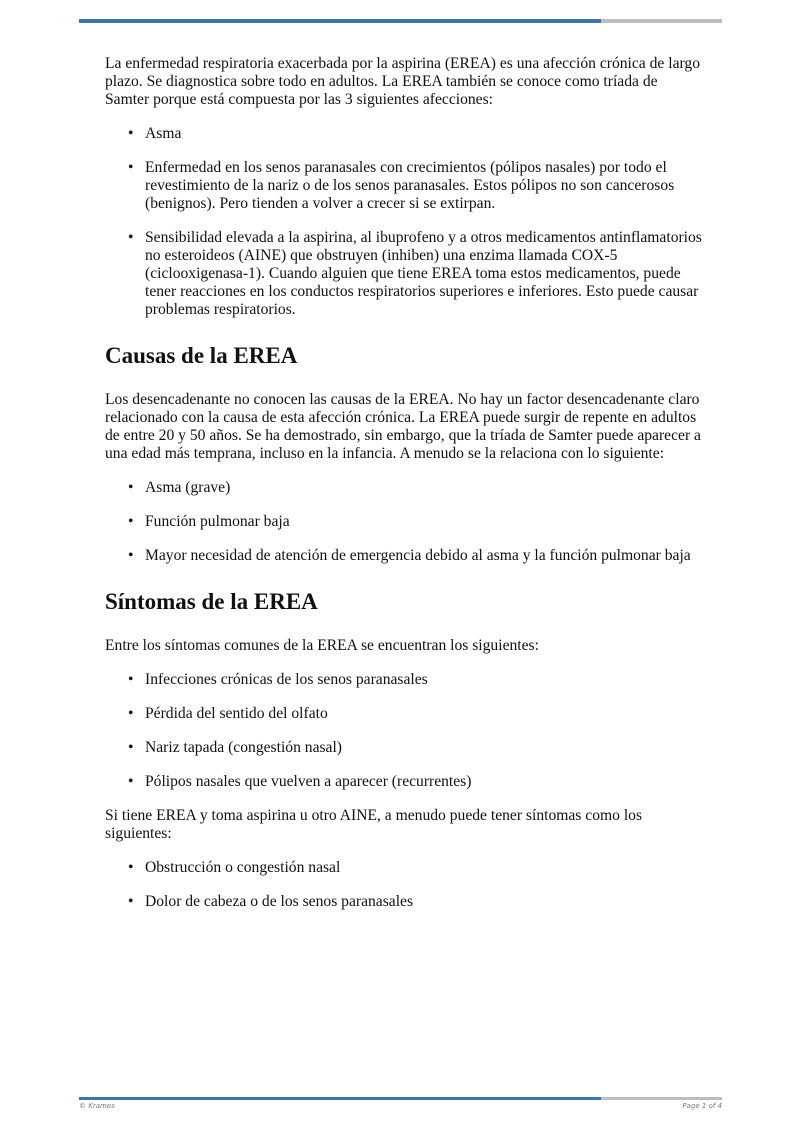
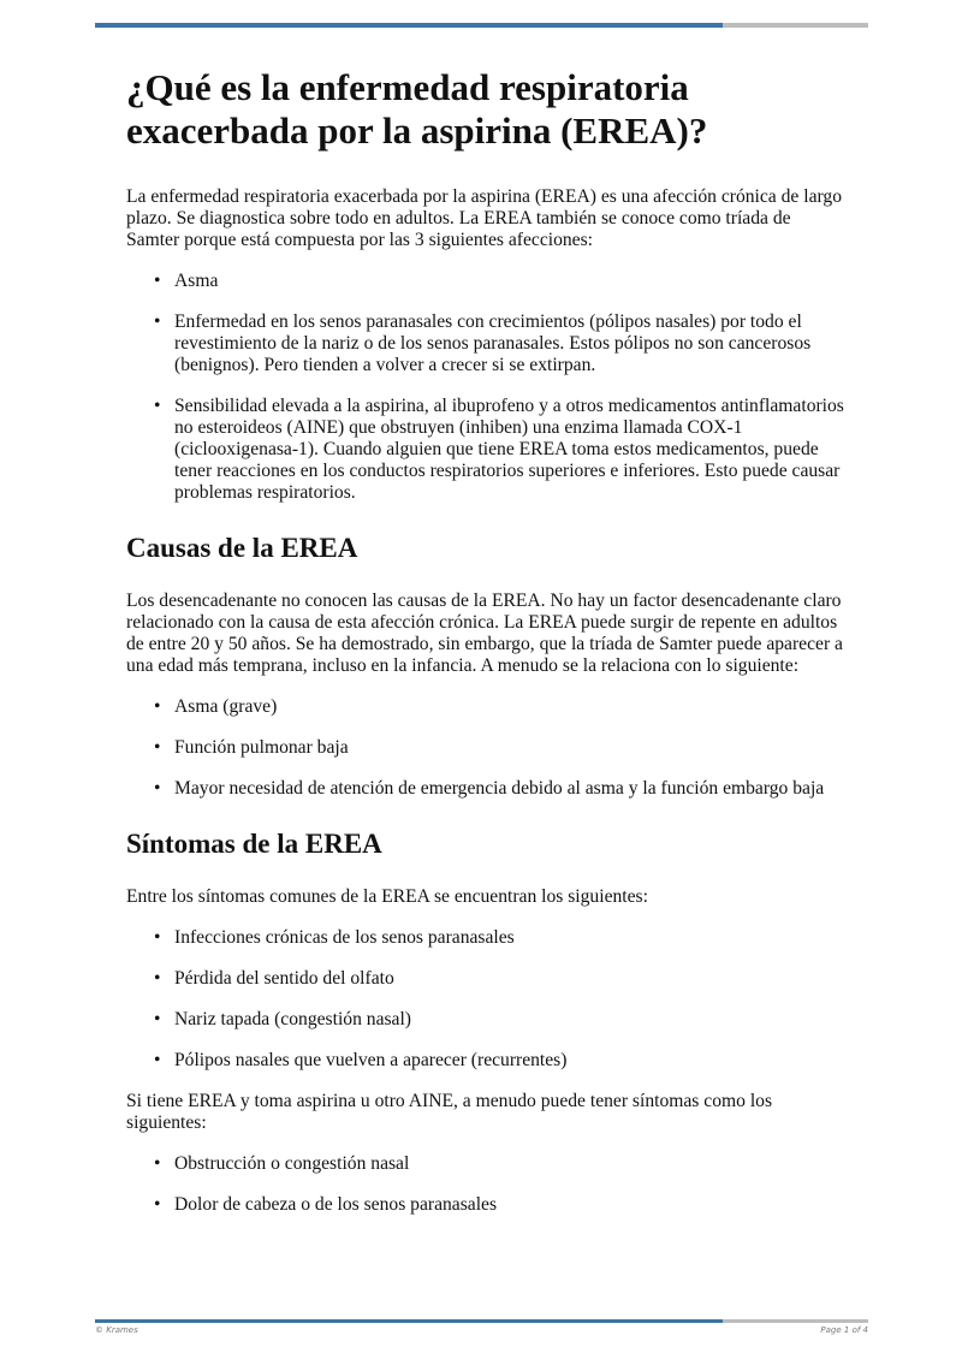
+ ¿Qué es la enfermedad respiratoria exacerbada por la aspirina (EREA)?
  La enfermedad respiratoria exacerbada por la aspirina (EREA) es una afección crónica de largo plazo. Se diagnostica sobre todo en adultos. La EREA también se conoce como tríada de Samter porque está compuesta por las 3 siguientes afecciones:
  Asma
  Enfermedad en los senos paranasales con crecimientos (pólipos nasales) por todo el revestimiento de la nariz o de los senos paranasales. Estos pólipos no son cancerosos (benignos). Pero tienden a volver a crecer si se extirpan.
- Sensibilidad elevada a la aspirina, al ibuprofeno y a otros medicamentos antinflamatorios no esteroideos (AINE) que obstruyen (inhiben) una enzima llamada COX-5 (ciclooxigenasa-1). Cuando alguien que tiene EREA toma estos medicamentos, puede tener reacciones en los conductos respiratorios superiores e inferiores. Esto puede causar problemas respiratorios.
+ Sensibilidad elevada a la aspirina, al ibuprofeno y a otros medicamentos antinflamatorios no esteroideos (AINE) que obstruyen (inhiben) una enzima llamada COX-1 (ciclooxigenasa-1). Cuando alguien que tiene EREA toma estos medicamentos, puede tener reacciones en los conductos respiratorios superiores e inferiores. Esto puede causar problemas respiratorios.
  Causas de la EREA
  Los desencadenante no conocen las causas de la EREA. No hay un factor desencadenante claro relacionado con la causa de esta afección crónica. La EREA puede surgir de repente en adultos de entre 20 y 50 años. Se ha demostrado, sin embargo, que la tríada de Samter puede aparecer a una edad más temprana, incluso en la infancia. A menudo se la relaciona con lo siguiente:
  Asma (grave)
  Función pulmonar baja
- Mayor necesidad de atención de emergencia debido al asma y la función pulmonar baja
+ Mayor necesidad de atención de emergencia debido al asma y la función embargo baja
  Síntomas de la EREA
  Entre los síntomas comunes de la EREA se encuentran los siguientes:
  Infecciones crónicas de los senos paranasales
  Pérdida del sentido del olfato
  Nariz tapada (congestión nasal)
  Pólipos nasales que vuelven a aparecer (recurrentes)
  Si tiene EREA y toma aspirina u otro AINE, a menudo puede tener síntomas como los siguientes:
  Obstrucción o congestión nasal
  Dolor de cabeza o de los senos paranasales
  © Krames
  Page 1 of 4
